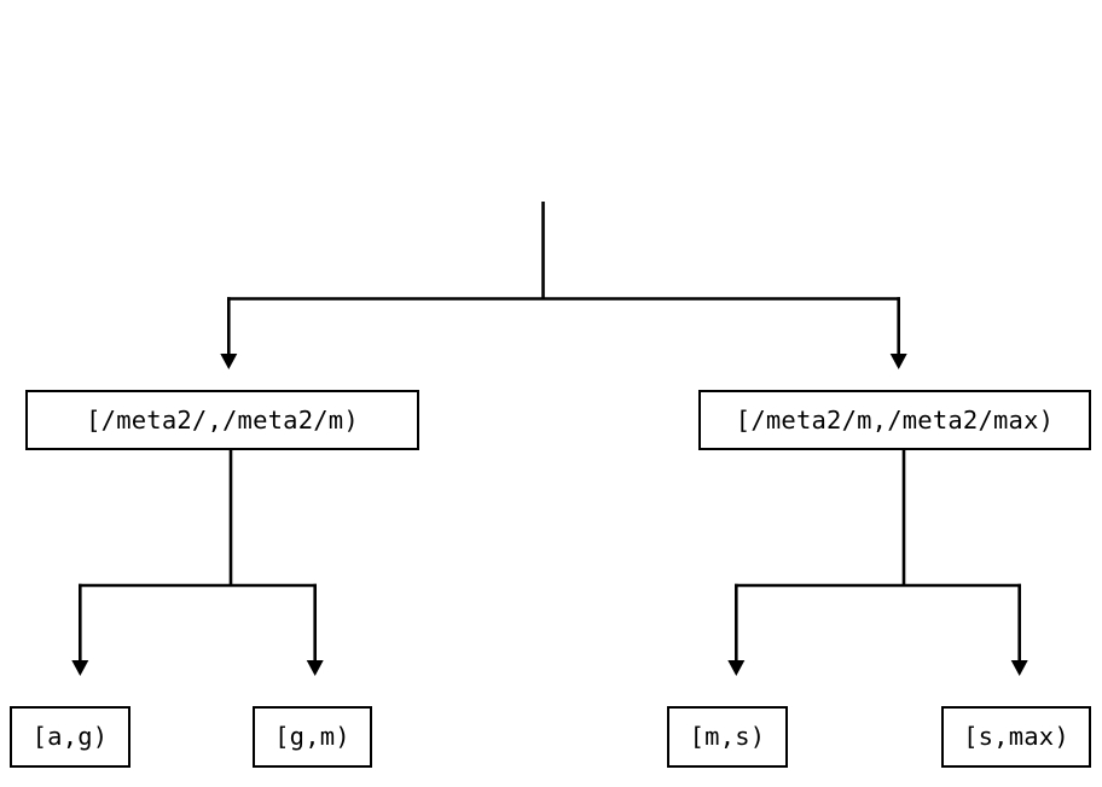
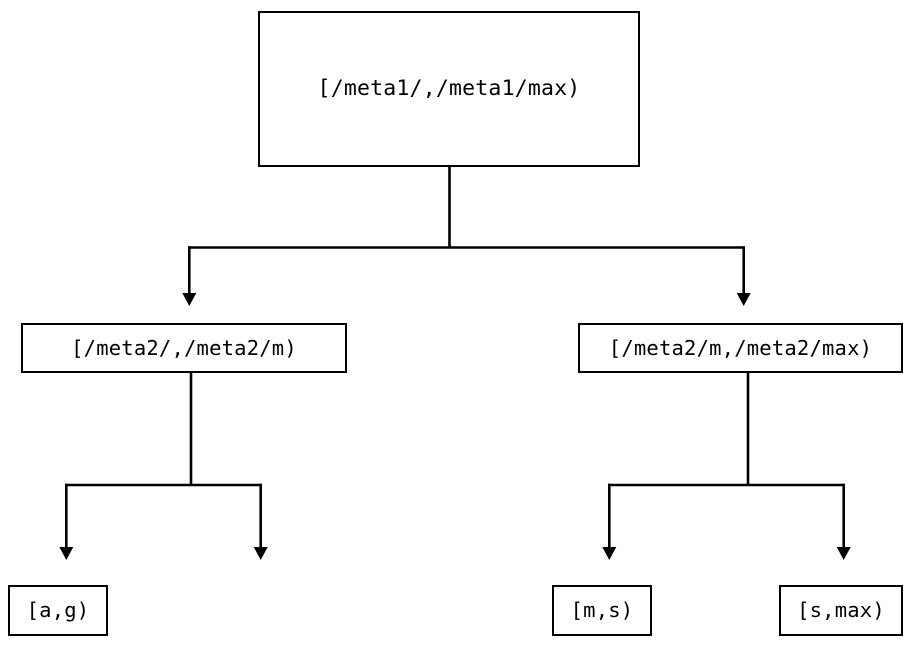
+ [/meta1/,/meta1/max)
  [/meta2/,/meta2/m)
  [/meta2/m,/meta2/max)
  [a,g)
- [g,m)
  [m,s)
  [s,max)
